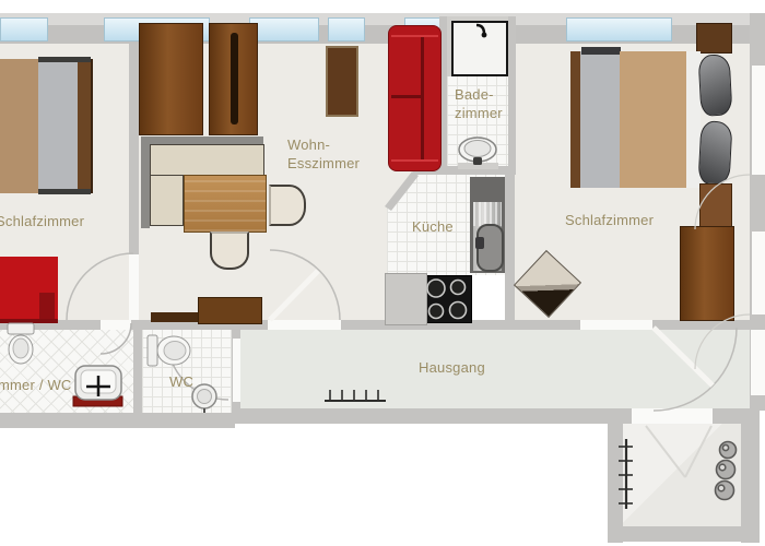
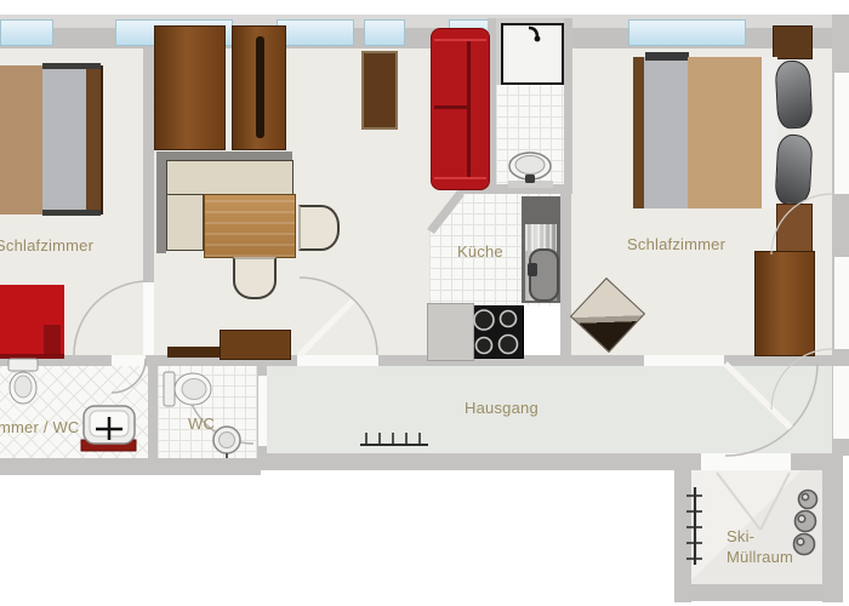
  Schlafzimmer
- Wohn-
- Esszimmer
- Bade-
- zimmer
  Küche
  Schlafzimmer
  mmer / WC
  WC
  Hausgang
+ Ski-
+ Müllraum
